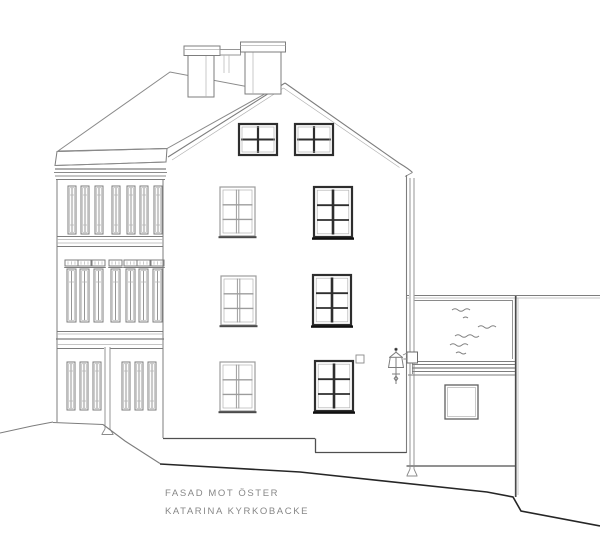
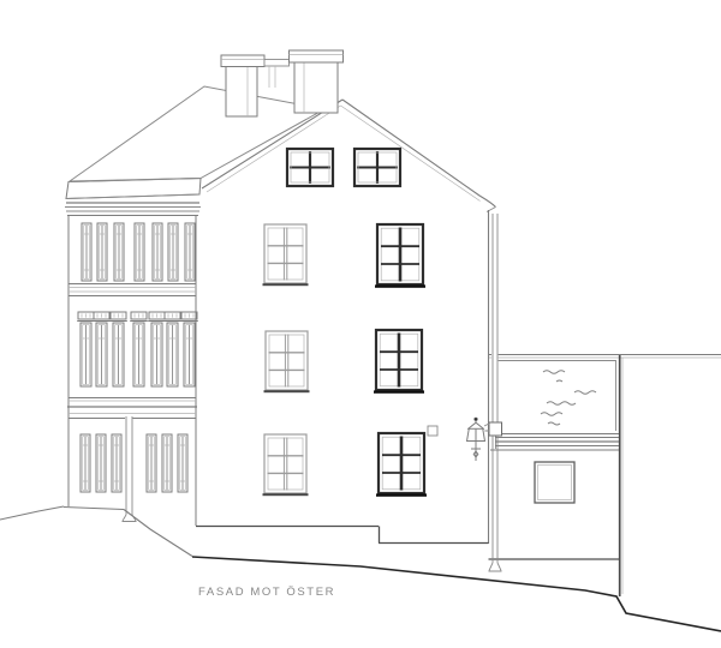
  FASAD MOT ÖSTER
- KATARINA KYRKOBACKE
